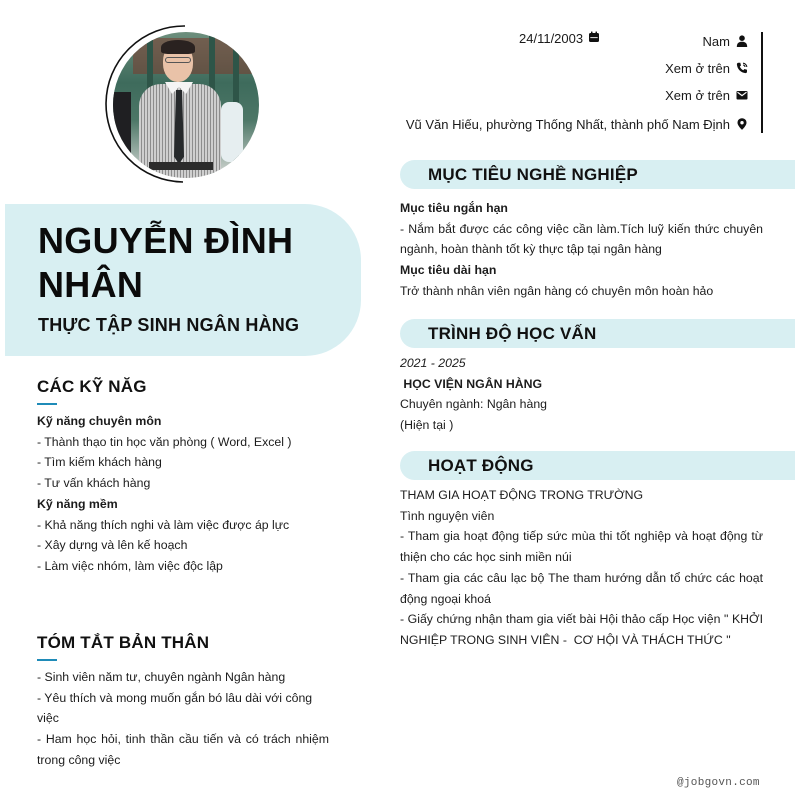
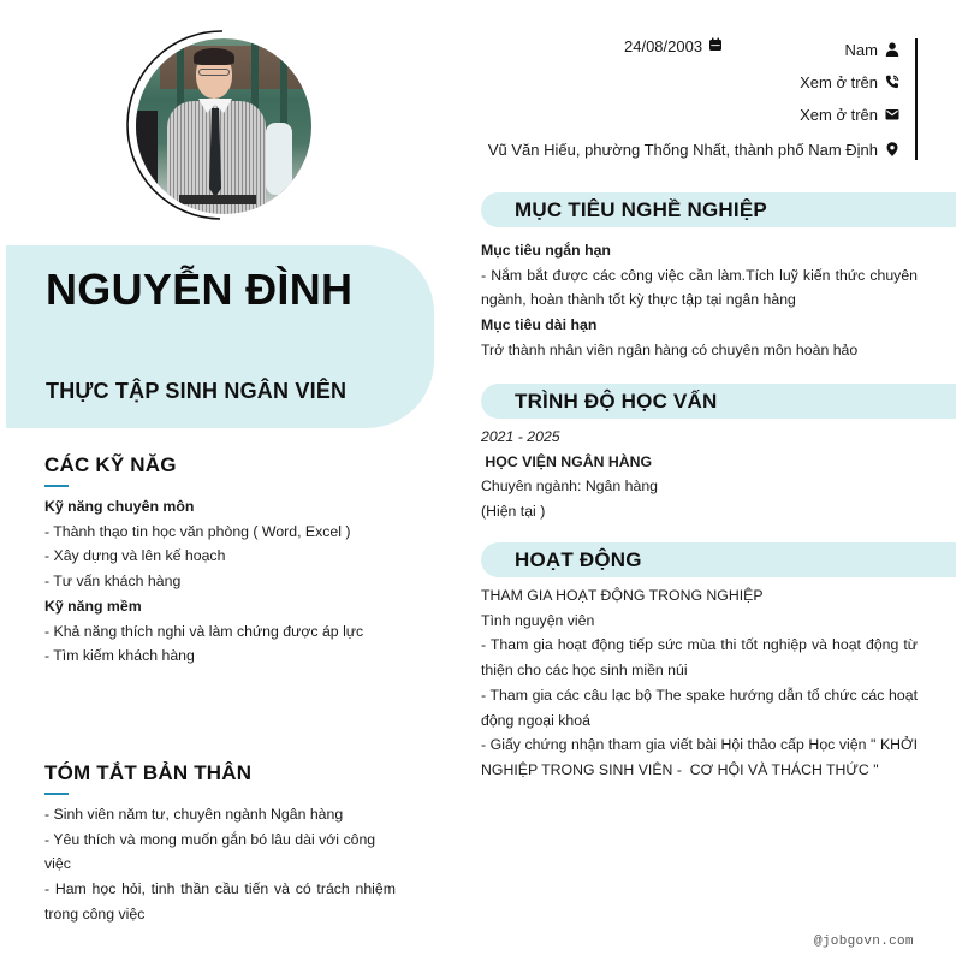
  NGUYỄN ĐÌNH
- NHÂN
- THỰC TẬP SINH NGÂN HÀNG
+ THỰC TẬP SINH NGÂN VIÊN
- 24/11/2003
+ 24/08/2003
  Nam
  Xem ở trên
  Xem ở trên
  Vũ Văn Hiếu, phường Thống Nhất, thành phố Nam Định
  CÁC KỸ NĂG
  Kỹ năng chuyên môn
  - Thành thạo tin học văn phòng ( Word, Excel )
- - Tìm kiếm khách hàng
+ - Xây dựng và lên kế hoạch
  - Tư vấn khách hàng
  Kỹ năng mềm
- - Khả năng thích nghi và làm việc được áp lực
+ - Khả năng thích nghi và làm chứng được áp lực
- - Xây dựng và lên kế hoạch
+ - Tìm kiếm khách hàng
- - Làm việc nhóm, làm việc độc lập
  TÓM TẮT BẢN THÂN
  - Sinh viên năm tư, chuyên ngành Ngân hàng
  - Yêu thích và mong muốn gắn bó lâu dài với công việc
  - Ham học hỏi, tinh thần cầu tiến và có trách nhiệm trong công việc
  MỤC TIÊU NGHỀ NGHIỆP
  Mục tiêu ngắn hạn
  - Nắm bắt được các công việc cần làm.Tích luỹ kiến thức chuyên ngành, hoàn thành tốt kỳ thực tập tại ngân hàng
  Mục tiêu dài hạn
  Trở thành nhân viên ngân hàng có chuyên môn hoàn hảo
  TRÌNH ĐỘ HỌC VẤN
  2021 - 2025
  HỌC VIỆN NGÂN HÀNG
  Chuyên ngành: Ngân hàng
  (Hiện tại )
  HOẠT ĐỘNG
- THAM GIA HOẠT ĐỘNG TRONG TRƯỜNG
+ THAM GIA HOẠT ĐỘNG TRONG NGHIỆP
  Tình nguyện viên
  - Tham gia hoạt động tiếp sức mùa thi tốt nghiệp và hoạt động từ thiện cho các học sinh miền núi
- - Tham gia các câu lạc bộ The tham hướng dẫn tổ chức các hoạt động ngoại khoá
+ - Tham gia các câu lạc bộ The spake hướng dẫn tổ chức các hoạt động ngoại khoá
  - Giấy chứng nhận tham gia viết bài Hội thảo cấp Học viện " KHỞI NGHIỆP TRONG SINH VIÊN - CƠ HỘI VÀ THÁCH THỨC "
  @jobgovn.com
